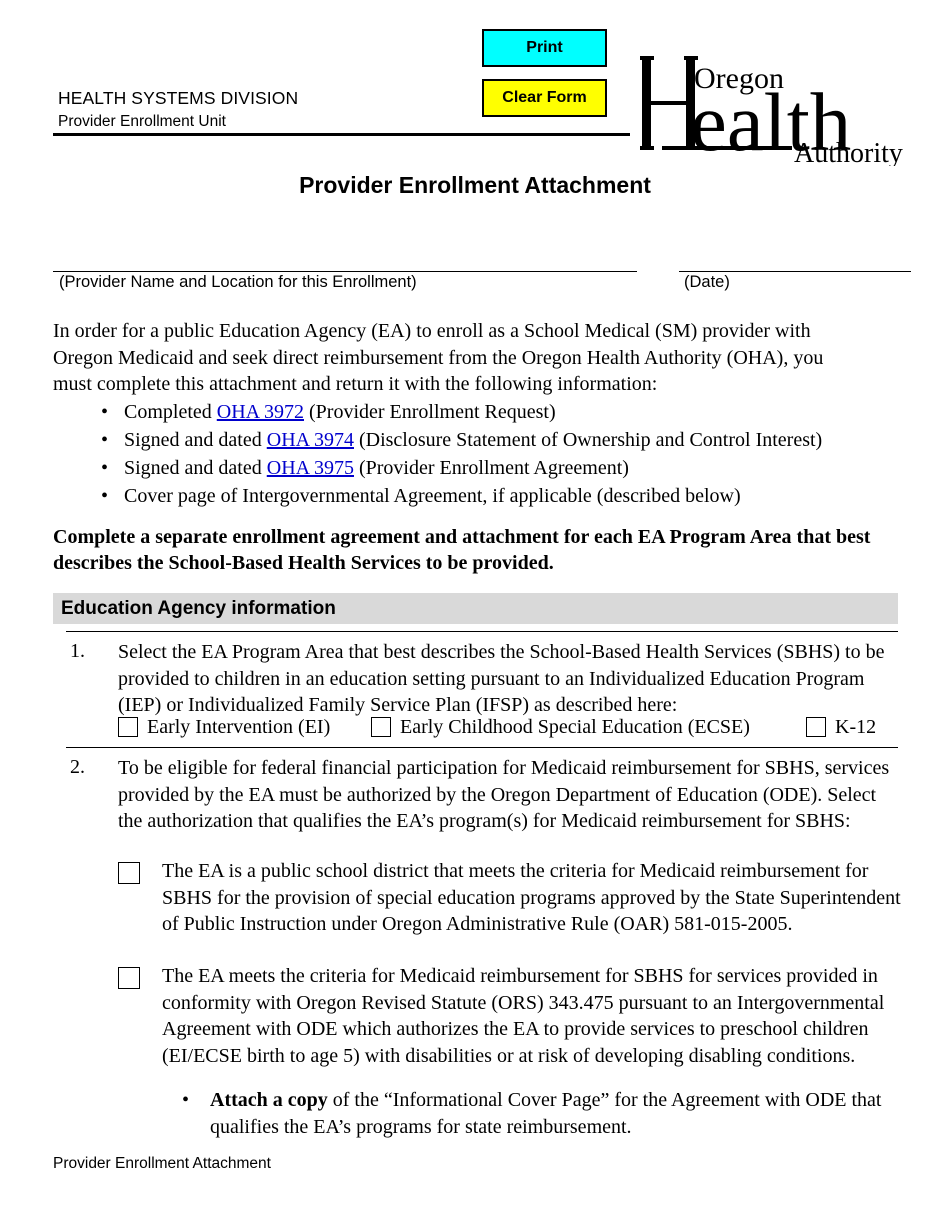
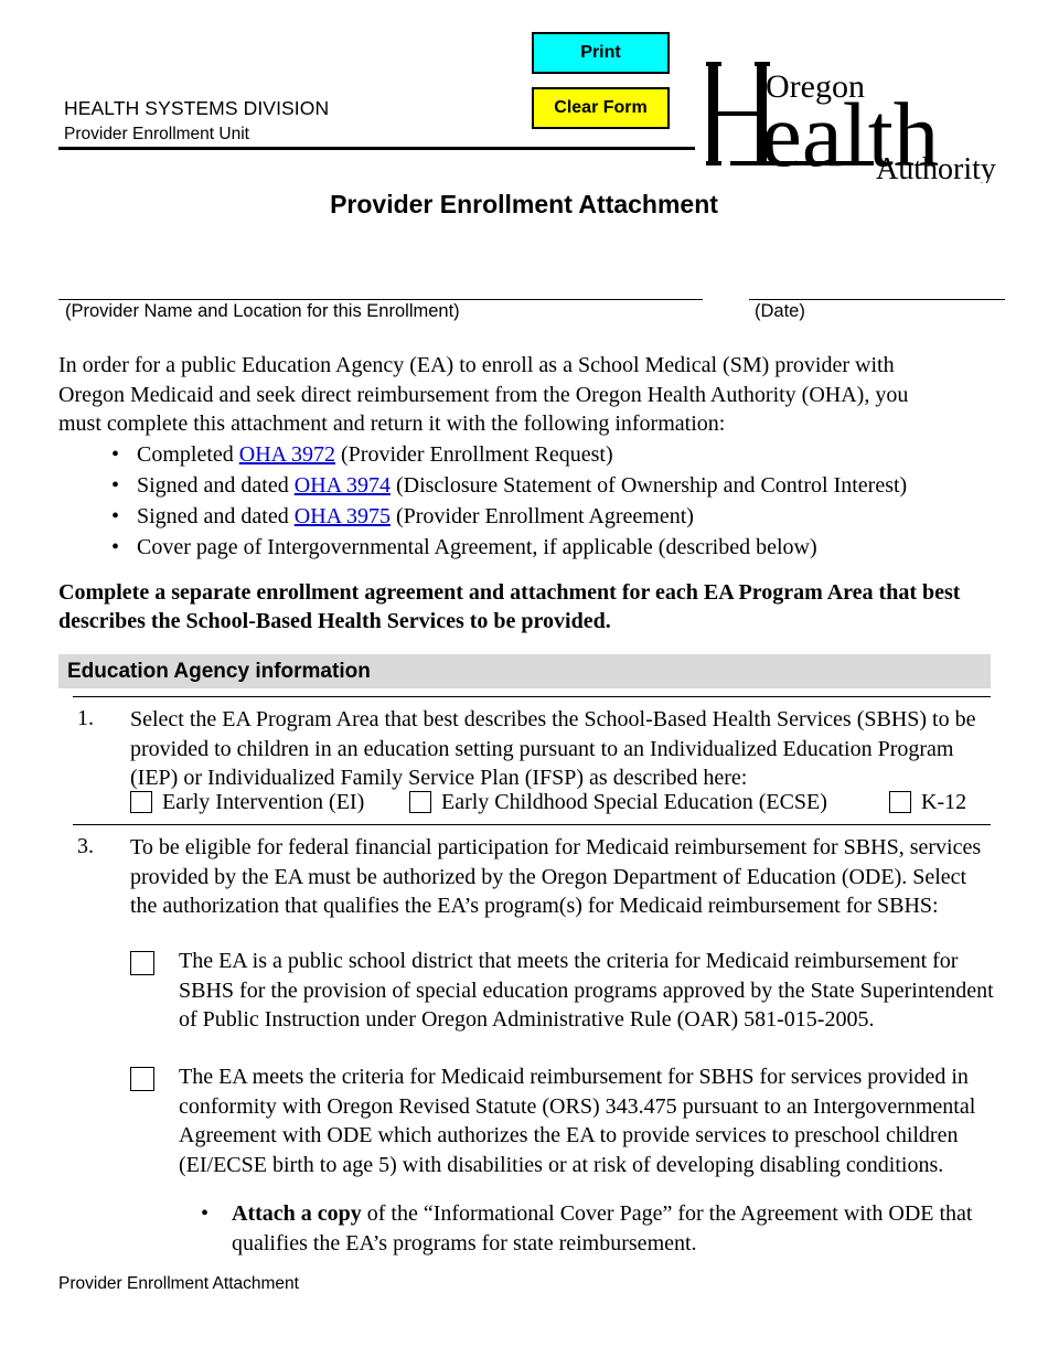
  HEALTH SYSTEMS DIVISION
  Provider Enrollment Unit
  Print
  Clear Form
  Oregon
  ealth
  Authority
  Provider Enrollment Attachment
  (Provider Name and Location for this Enrollment)
  (Date)
  In order for a public Education Agency (EA) to enroll as a School Medical (SM) provider with Oregon Medicaid and seek direct reimbursement from the Oregon Health Authority (OHA), you must complete this attachment and return it with the following information:
  •
  Completed OHA 3972 (Provider Enrollment Request)
  •
  Signed and dated OHA 3974 (Disclosure Statement of Ownership and Control Interest)
  •
  Signed and dated OHA 3975 (Provider Enrollment Agreement)
  •
  Cover page of Intergovernmental Agreement, if applicable (described below)
  Complete a separate enrollment agreement and attachment for each EA Program Area that best describes the School-Based Health Services to be provided.
  Education Agency information
  1.
  Select the EA Program Area that best describes the School-Based Health Services (SBHS) to be provided to children in an education setting pursuant to an Individualized Education Program (IEP) or Individualized Family Service Plan (IFSP) as described here:
  Early Intervention (EI)
  Early Childhood Special Education (ECSE)
  K-12
- 2.
+ 3.
  To be eligible for federal financial participation for Medicaid reimbursement for SBHS, services provided by the EA must be authorized by the Oregon Department of Education (ODE). Select the authorization that qualifies the EA’s program(s) for Medicaid reimbursement for SBHS:
  The EA is a public school district that meets the criteria for Medicaid reimbursement for SBHS for the provision of special education programs approved by the State Superintendent of Public Instruction under Oregon Administrative Rule (OAR) 581-015-2005.
  The EA meets the criteria for Medicaid reimbursement for SBHS for services provided in conformity with Oregon Revised Statute (ORS) 343.475 pursuant to an Intergovernmental Agreement with ODE which authorizes the EA to provide services to preschool children (EI/ECSE birth to age 5) with disabilities or at risk of developing disabling conditions.
  •
  Attach a copy of the “Informational Cover Page” for the Agreement with ODE that qualifies the EA’s programs for state reimbursement.
  Provider Enrollment Attachment
